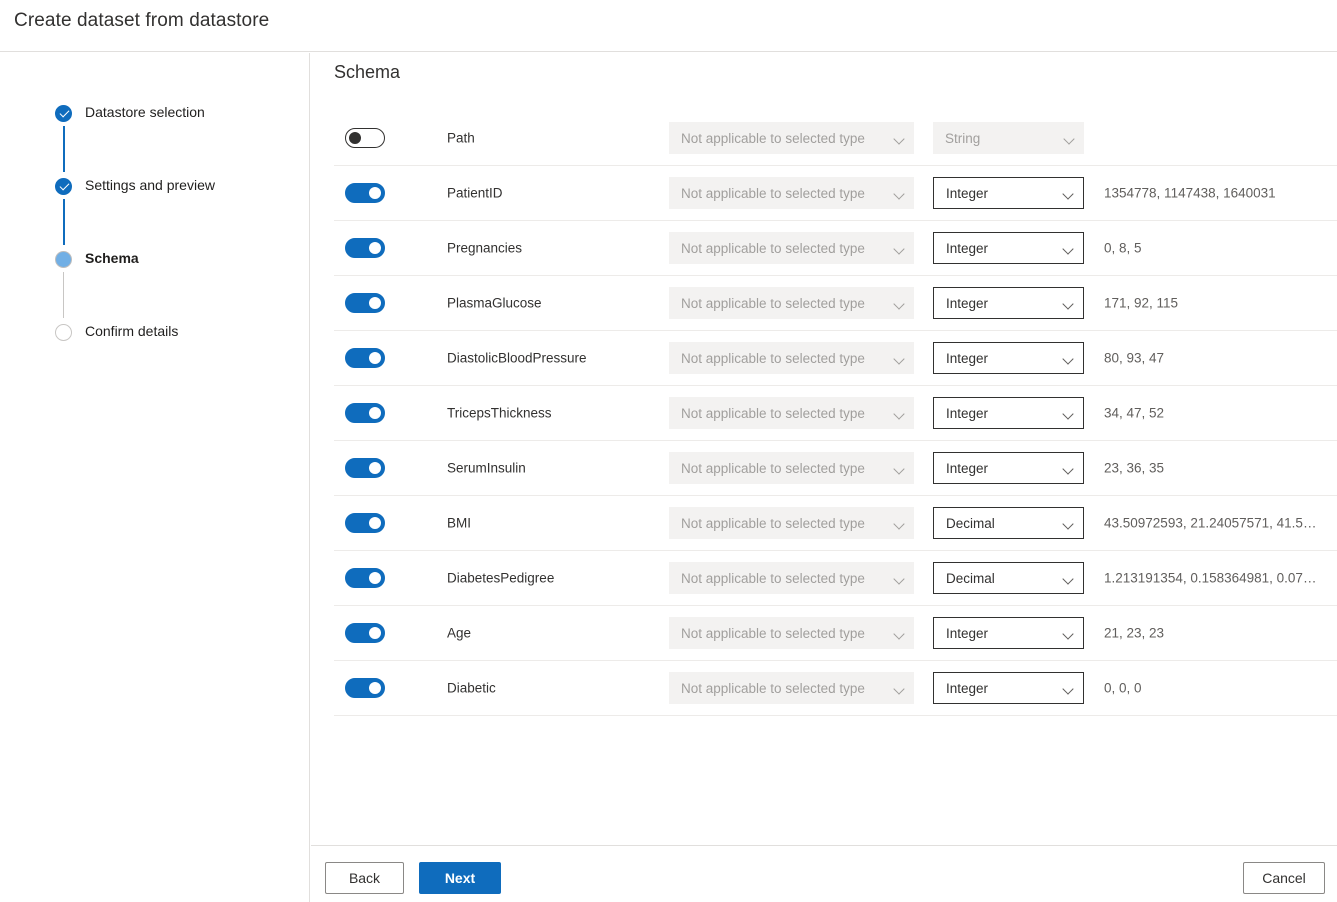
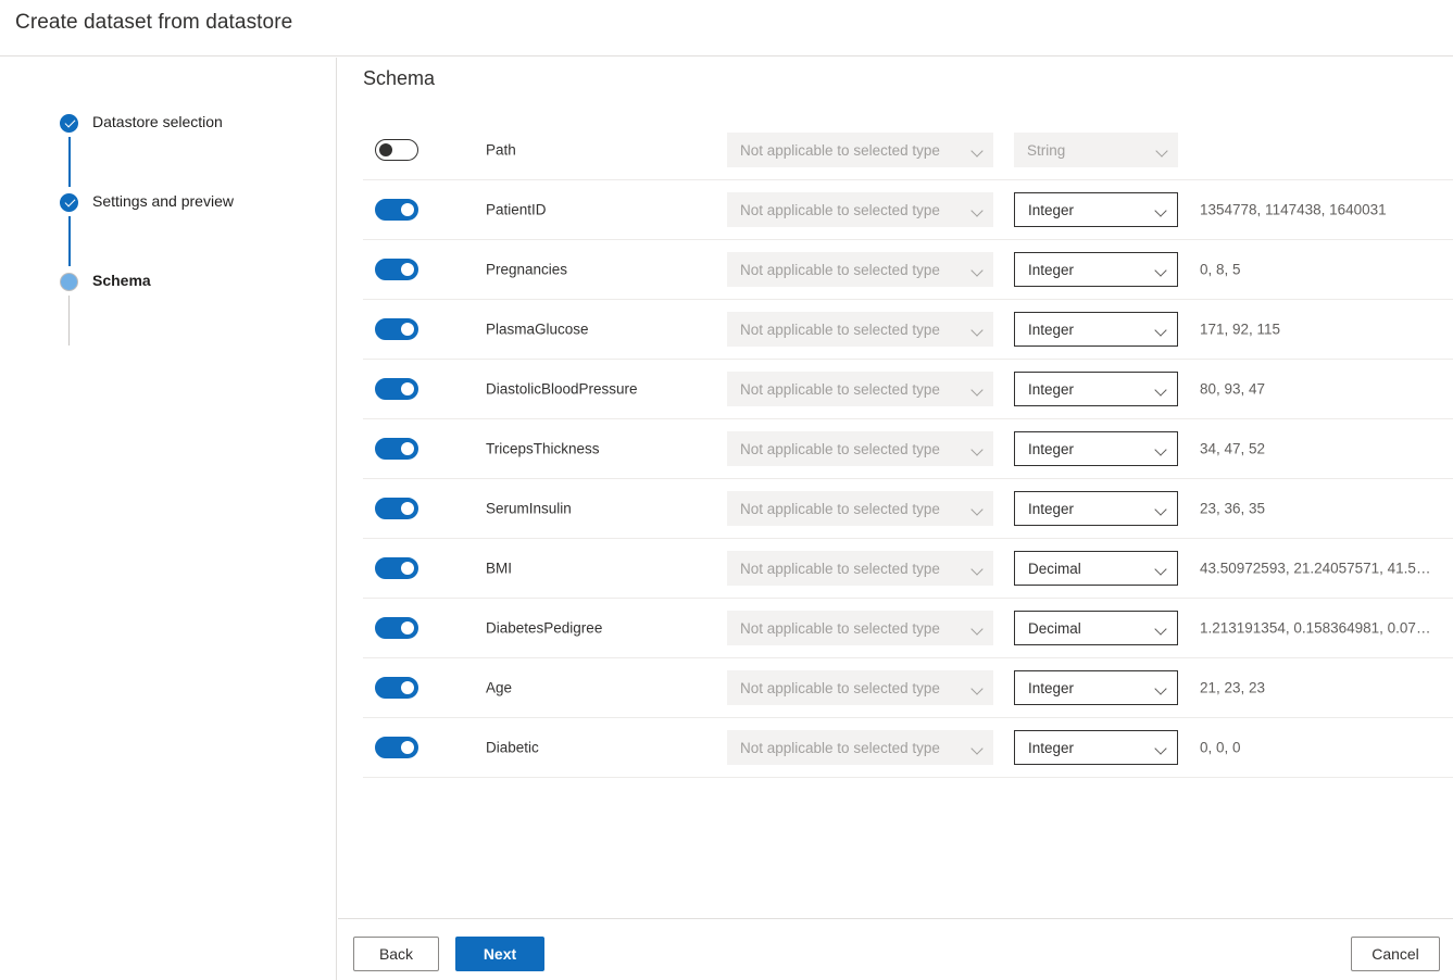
  Create dataset from datastore
  Datastore selection
  Settings and preview
  Schema
- Confirm details
  Schema
  Path
  Not applicable to selected type
  String
  PatientID
  Not applicable to selected type
  Integer
  1354778, 1147438, 1640031
  Pregnancies
  Not applicable to selected type
  Integer
  0, 8, 5
  PlasmaGlucose
  Not applicable to selected type
  Integer
  171, 92, 115
  DiastolicBloodPressure
  Not applicable to selected type
  Integer
  80, 93, 47
  TricepsThickness
  Not applicable to selected type
  Integer
  34, 47, 52
  SerumInsulin
  Not applicable to selected type
  Integer
  23, 36, 35
  BMI
  Not applicable to selected type
  Decimal
  43.50972593, 21.24057571, 41.5…
  DiabetesPedigree
  Not applicable to selected type
  Decimal
  1.213191354, 0.158364981, 0.07…
  Age
  Not applicable to selected type
  Integer
  21, 23, 23
  Diabetic
  Not applicable to selected type
  Integer
  0, 0, 0
  Back
  Next
  Cancel
